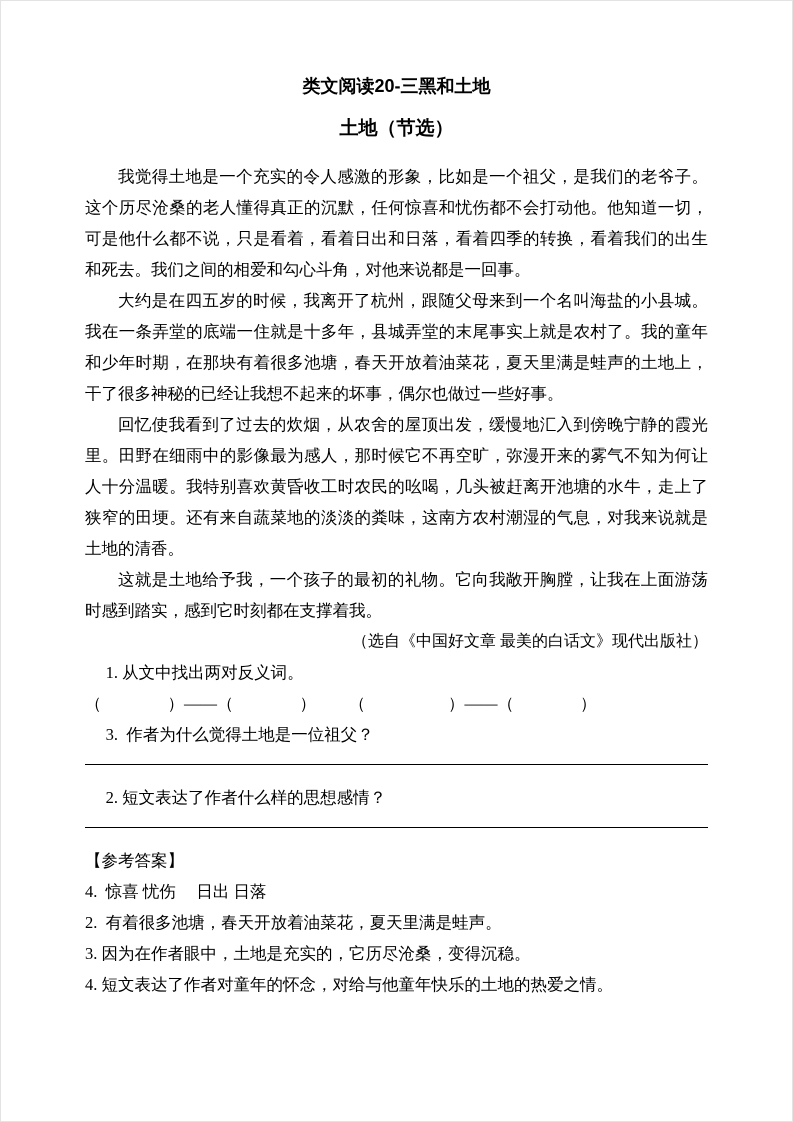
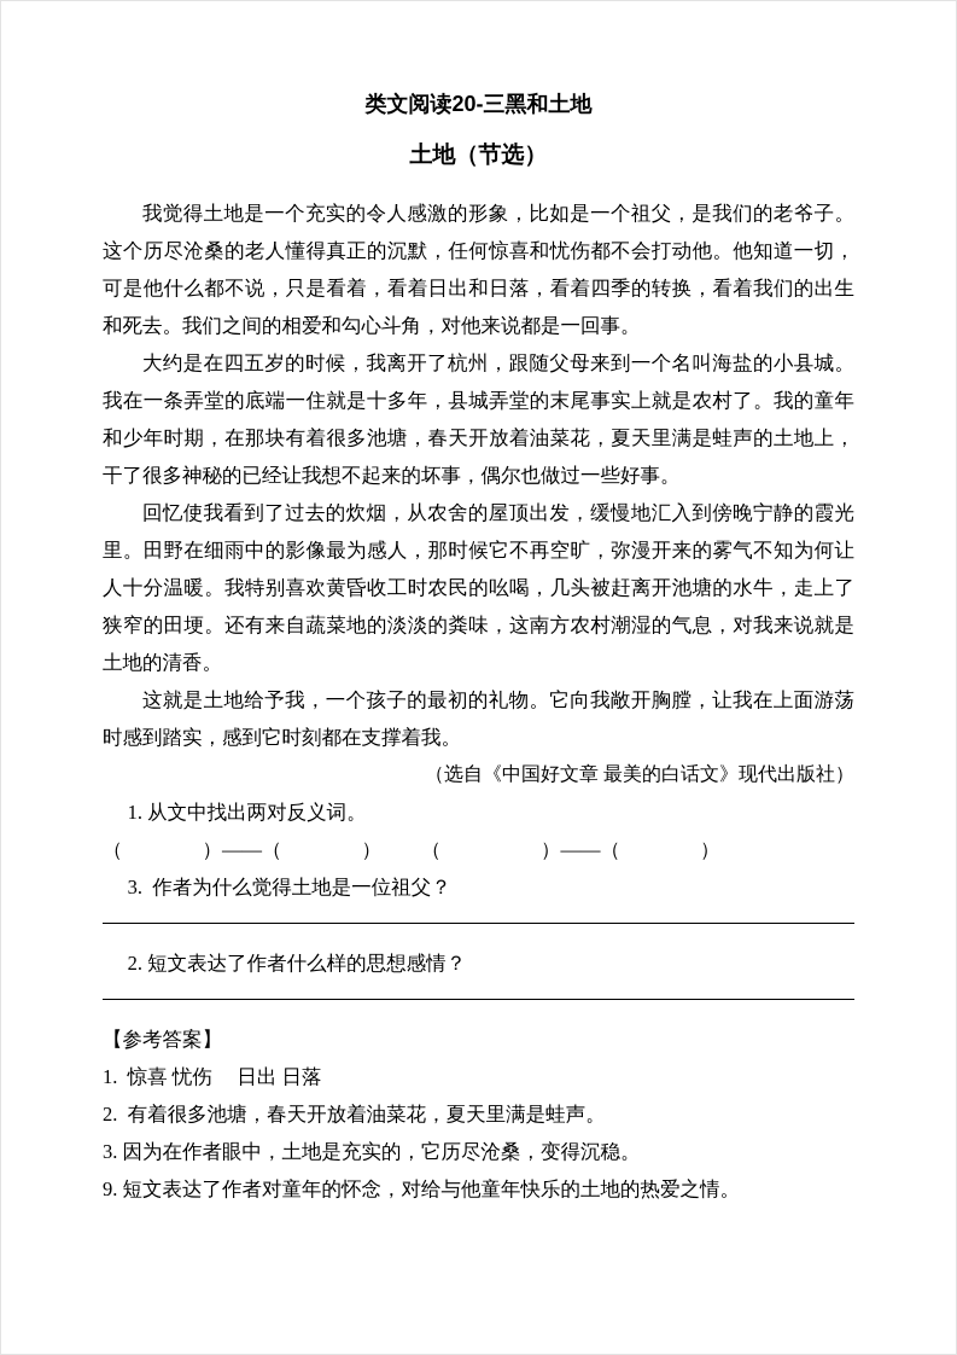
  类文阅读20-三黑和土地
  土地（节选）
  我觉得土地是一个充实的令人感激的形象，比如是一个祖父，是我们的老爷子。这个历尽沧桑的老人懂得真正的沉默，任何惊喜和忧伤都不会打动他。他知道一切，可是他什么都不说，只是看着，看着日出和日落，看着四季的转换，看着我们的出生和死去。我们之间的相爱和勾心斗角，对他来说都是一回事。
  大约是在四五岁的时候，我离开了杭州，跟随父母来到一个名叫海盐的小县城。我在一条弄堂的底端一住就是十多年，县城弄堂的末尾事实上就是农村了。我的童年和少年时期，在那块有着很多池塘，春天开放着油菜花，夏天里满是蛙声的土地上，干了很多神秘的已经让我想不起来的坏事，偶尔也做过一些好事。
  回忆使我看到了过去的炊烟，从农舍的屋顶出发，缓慢地汇入到傍晚宁静的霞光里。田野在细雨中的影像最为感人，那时候它不再空旷，弥漫开来的雾气不知为何让人十分温暖。我特别喜欢黄昏收工时农民的吆喝，几头被赶离开池塘的水牛，走上了狭窄的田埂。还有来自蔬菜地的淡淡的粪味，这南方农村潮湿的气息，对我来说就是土地的清香。
  这就是土地给予我，一个孩子的最初的礼物。它向我敞开胸膛，让我在上面游荡时感到踏实，感到它时刻都在支撑着我。
  （选自《中国好文章 最美的白话文》现代出版社）
  1. 从文中找出两对反义词。
  （ ）——（ ） （ ）——（ ）
  3. 作者为什么觉得土地是一位祖父？
  2. 短文表达了作者什么样的思想感情？
  【参考答案】
- 4. 惊喜 忧伤 日出 日落
+ 1. 惊喜 忧伤 日出 日落
  2. 有着很多池塘，春天开放着油菜花，夏天里满是蛙声。
  3. 因为在作者眼中，土地是充实的，它历尽沧桑，变得沉稳。
- 4. 短文表达了作者对童年的怀念，对给与他童年快乐的土地的热爱之情。
+ 9. 短文表达了作者对童年的怀念，对给与他童年快乐的土地的热爱之情。
